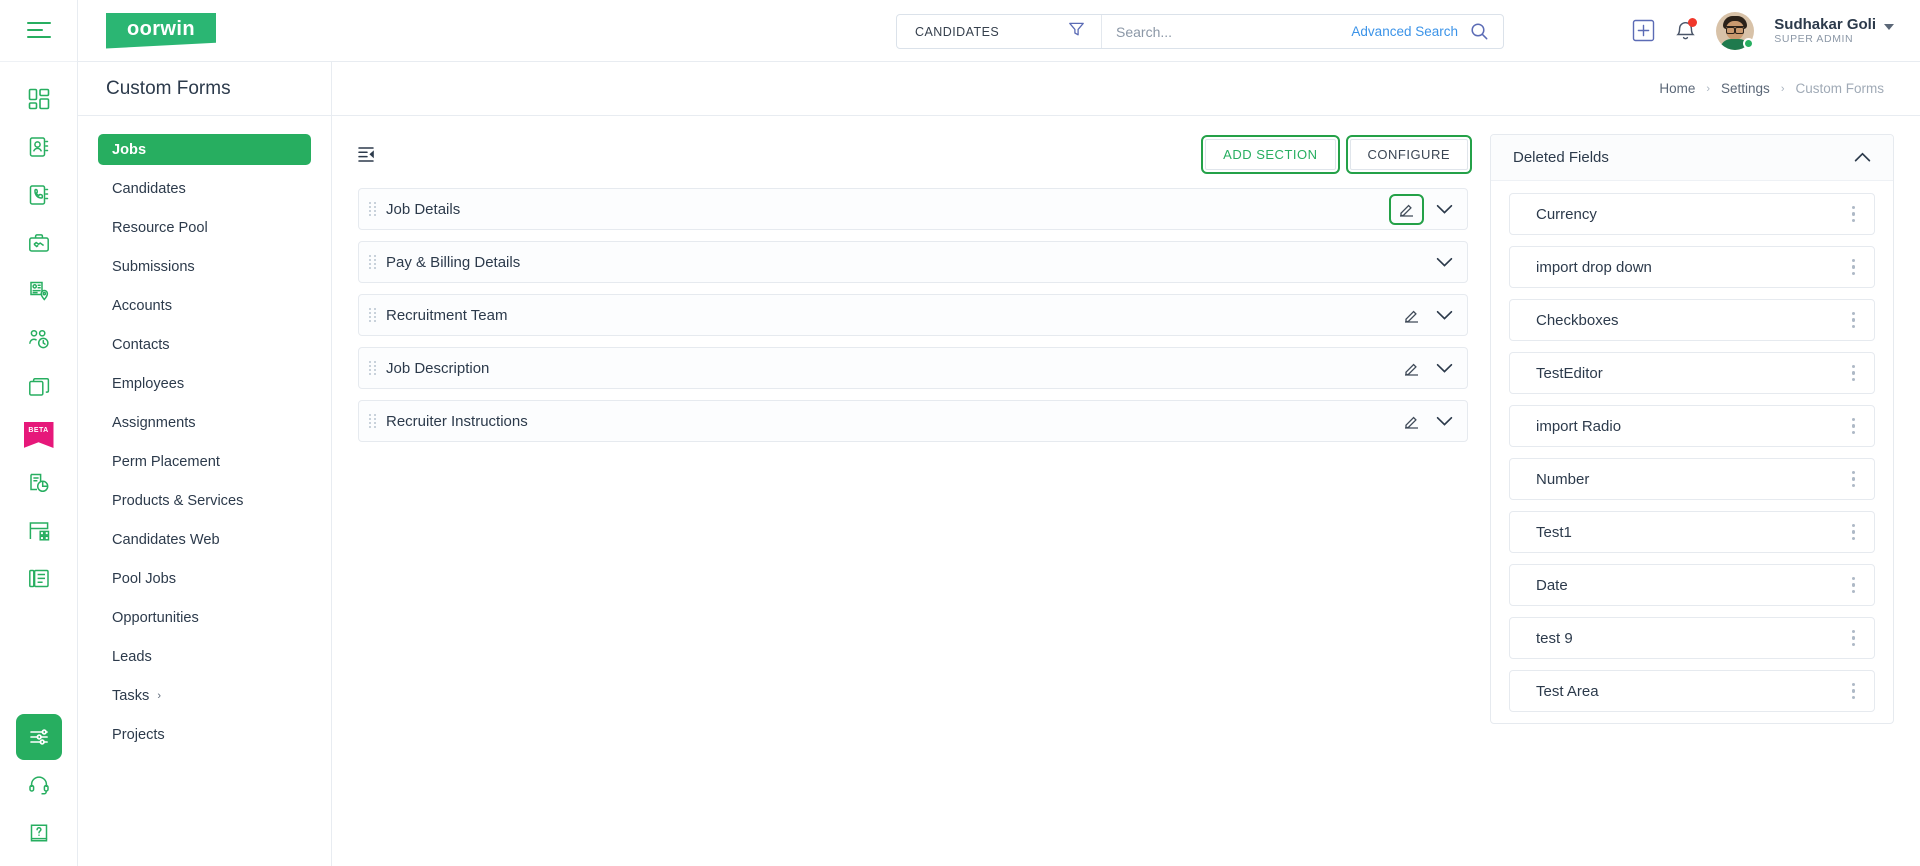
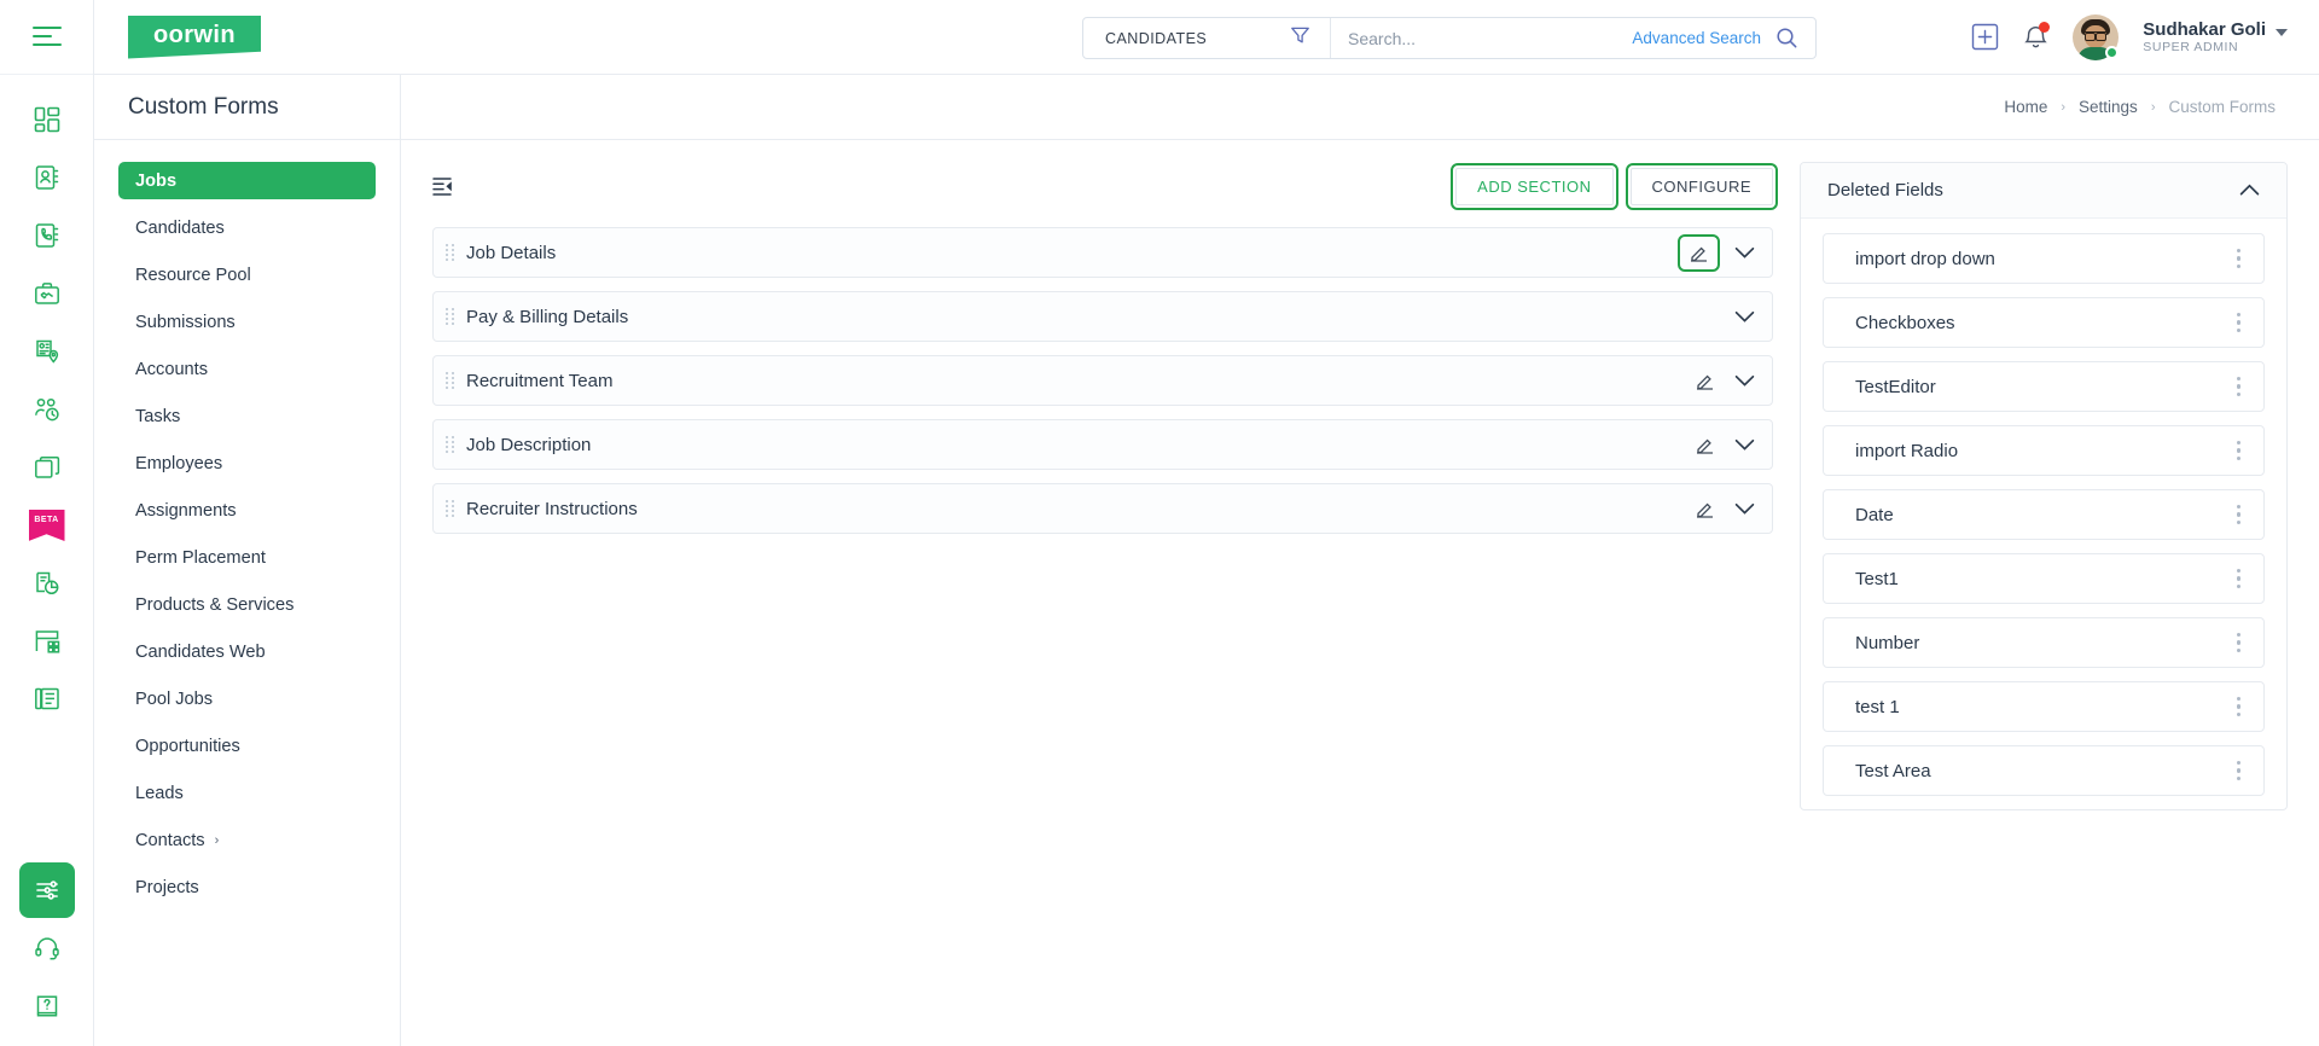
  oorwin
  CANDIDATES
  Search...
  Advanced Search
  Sudhakar Goli
  SUPER ADMIN
  Custom Forms
  Home
  ›
  Settings
  ›
  Custom Forms
  Jobs
  Candidates
  Resource Pool
  Submissions
  Accounts
- Contacts
+ Tasks
  Employees
  Assignments
  Perm Placement
  Products & Services
  Candidates Web
  Pool Jobs
  Opportunities
  Leads
- Tasks
+ Contacts
  ›
  Projects
  ADD SECTION
  CONFIGURE
  Job Details
  Pay & Billing Details
  Recruitment Team
  Job Description
  Recruiter Instructions
  Deleted Fields
- Currency
  import drop down
  Checkboxes
  TestEditor
  import Radio
- Number
+ Date
  Test1
- Date
+ Number
- test 9
+ test 1
  Test Area
